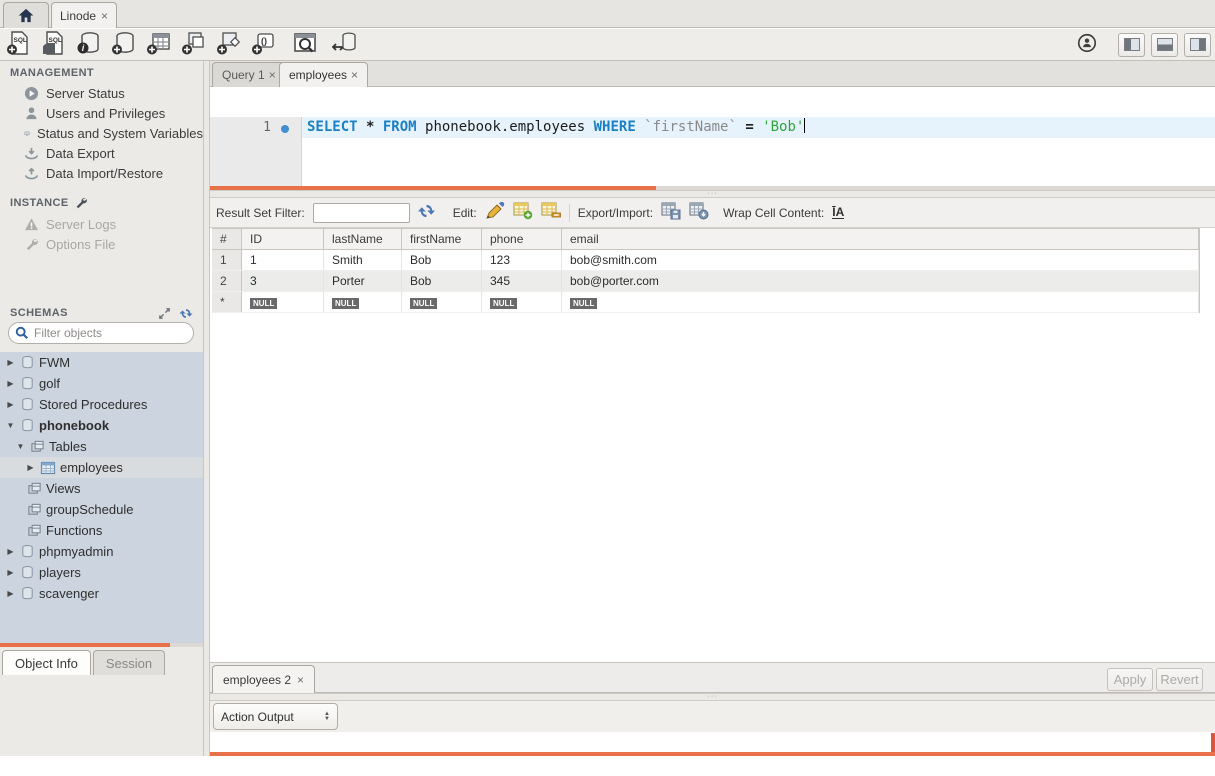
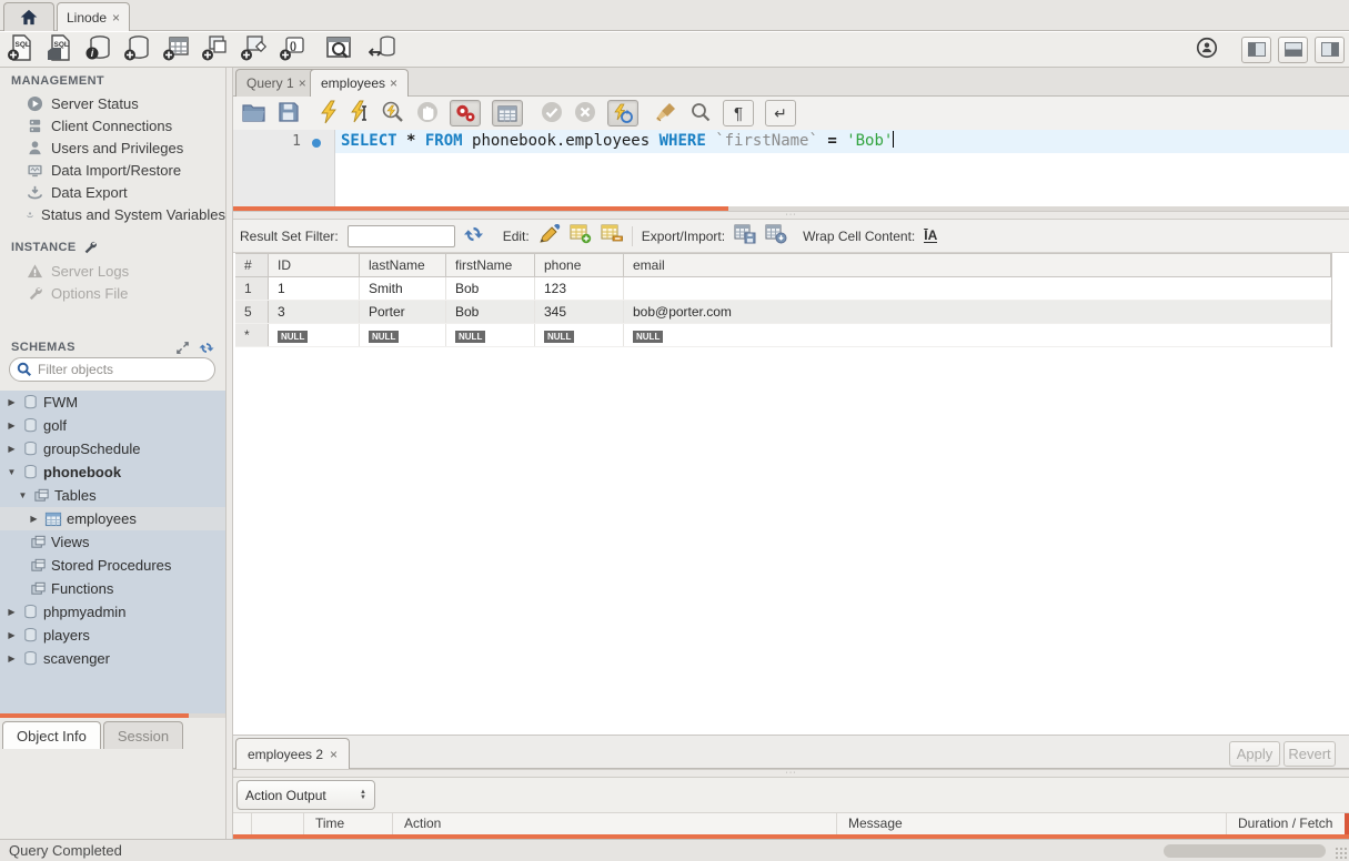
  Linode
  ×
  i
  ()
  MANAGEMENT
  Server Status
+ Client Connections
  Users and Privileges
- Status and System Variables
+ Data Import/Restore
  Data Export
- Data Import/Restore
+ Status and System Variables
  INSTANCE
  Server Logs
  Options File
  SCHEMAS
  Filter objects
  ▶
  FWM
  ▶
  golf
  ▶
- Stored Procedures
+ groupSchedule
  ▼
  phonebook
  ▼
  Tables
  ▶
  employees
  Views
- groupSchedule
+ Stored Procedures
  Functions
  ▶
  phpmyadmin
  ▶
  players
  ▶
  scavenger
  Object Info
  Session
  Query 1
  ×
  employees
  ×
+ ¶
+ ↵
  1
  SELECT * FROM phonebook.employees WHERE `firstName` = 'Bob'
  Result Set Filter:
  Edit:
  Export/Import:
  Wrap Cell Content:
  ĪA
  #
  ID
  lastName
  firstName
  phone
  email
  1
  1
  Smith
  Bob
  123
- bob@smith.com
- 2
+ 5
  3
  Porter
  Bob
  345
  bob@porter.com
  *
  NULL
  NULL
  NULL
  NULL
  NULL
  employees 2
  ×
  Apply
  Revert
  Action Output
+ Time
+ Action
+ Message
+ Duration / Fetch
+ Query Completed
